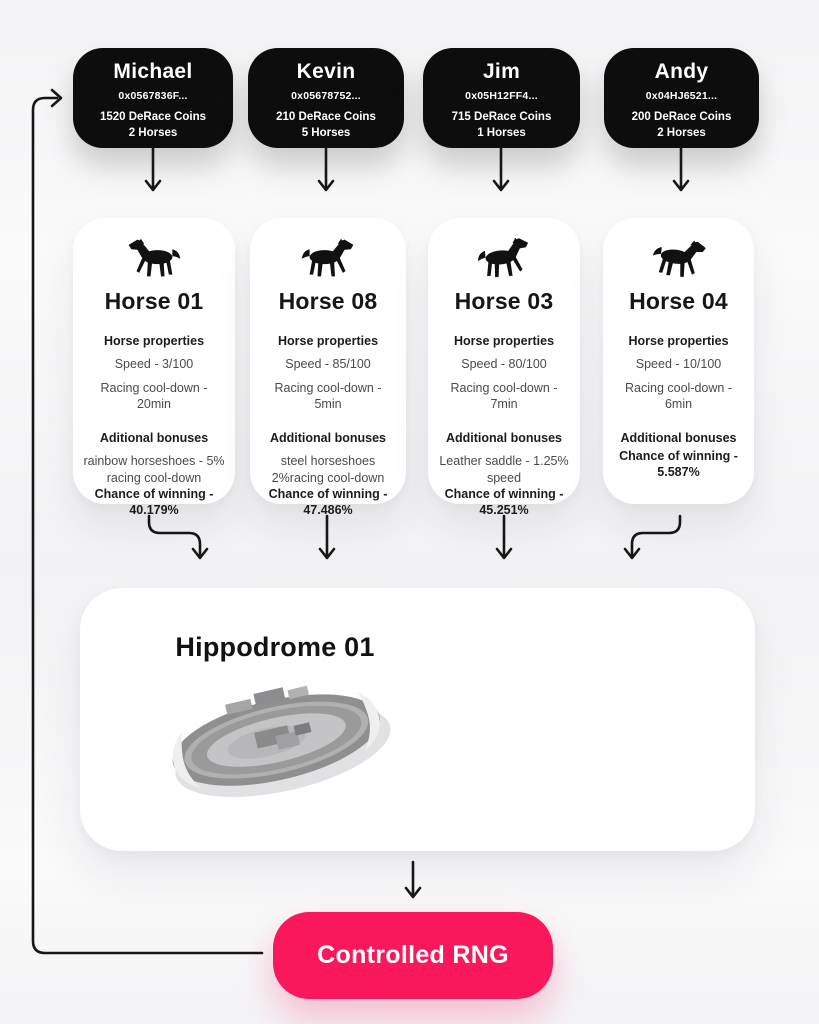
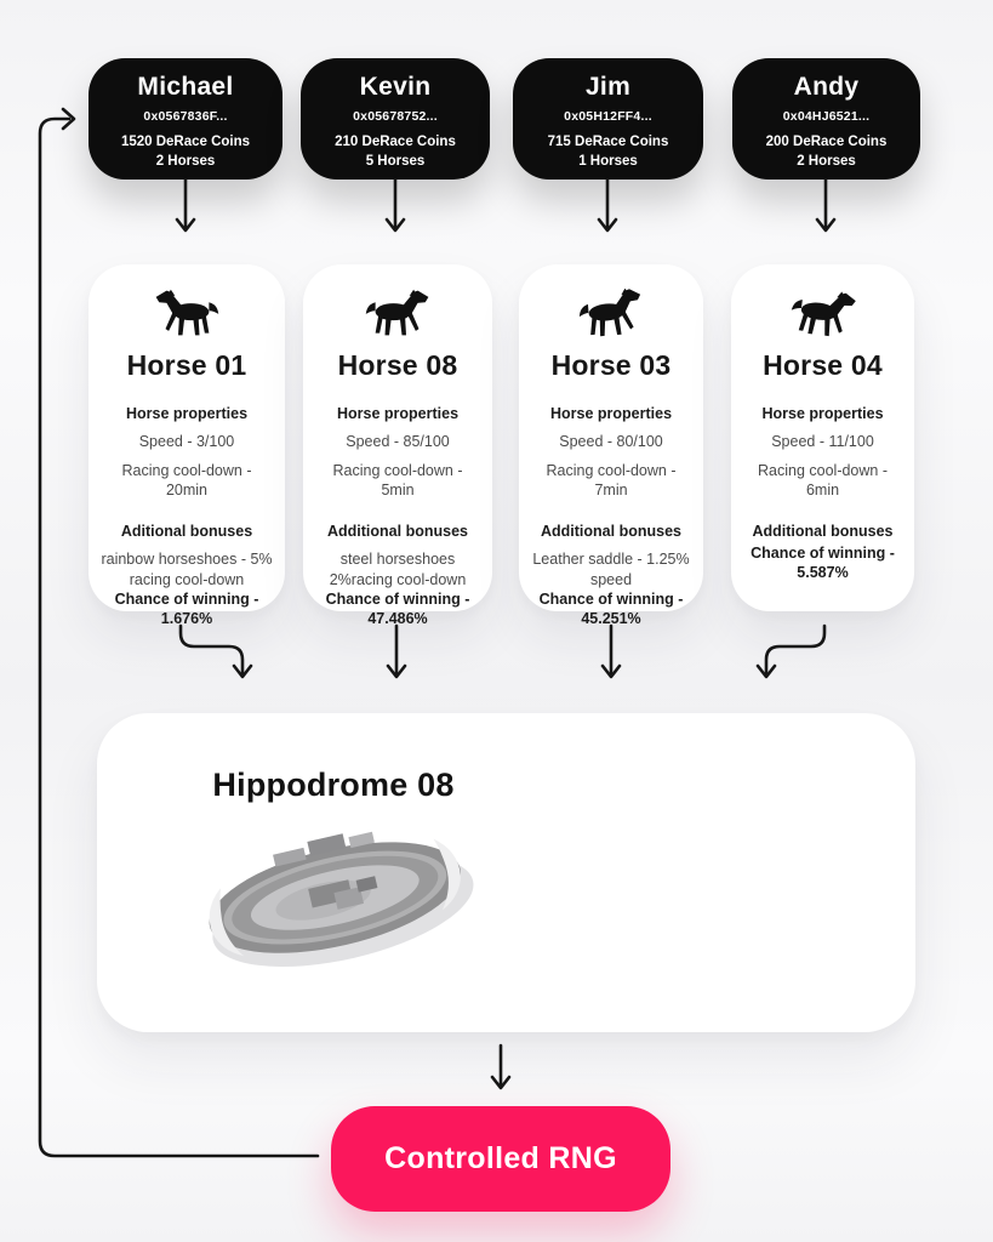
  Michael
  0x0567836F...
  1520 DeRace Coins
  2 Horses
  Kevin
  0x05678752...
  210 DeRace Coins
  5 Horses
  Jim
  0x05H12FF4...
  715 DeRace Coins
  1 Horses
  Andy
  0x04HJ6521...
  200 DeRace Coins
  2 Horses
  Horse 01
  Horse properties
  Speed - 3/100
  Racing cool-down - 20min
  Aditional bonuses
  rainbow horseshoes - 5%
  racing cool-down
  Chance of winning -
- 40.179%
+ 1.676%
  Horse 08
  Horse properties
  Speed - 85/100
  Racing cool-down - 5min
  Additional bonuses
  steel horseshoes
  2%racing cool-down
  Chance of winning -
  47.486%
  Horse 03
  Horse properties
  Speed - 80/100
  Racing cool-down - 7min
  Additional bonuses
  Leather saddle - 1.25% speed
  Chance of winning -
  45.251%
  Horse 04
  Horse properties
- Speed - 10/100
+ Speed - 11/100
  Racing cool-down - 6min
  Additional bonuses
  Chance of winning -
  5.587%
- Hippodrome 01
+ Hippodrome 08
  Controlled RNG
